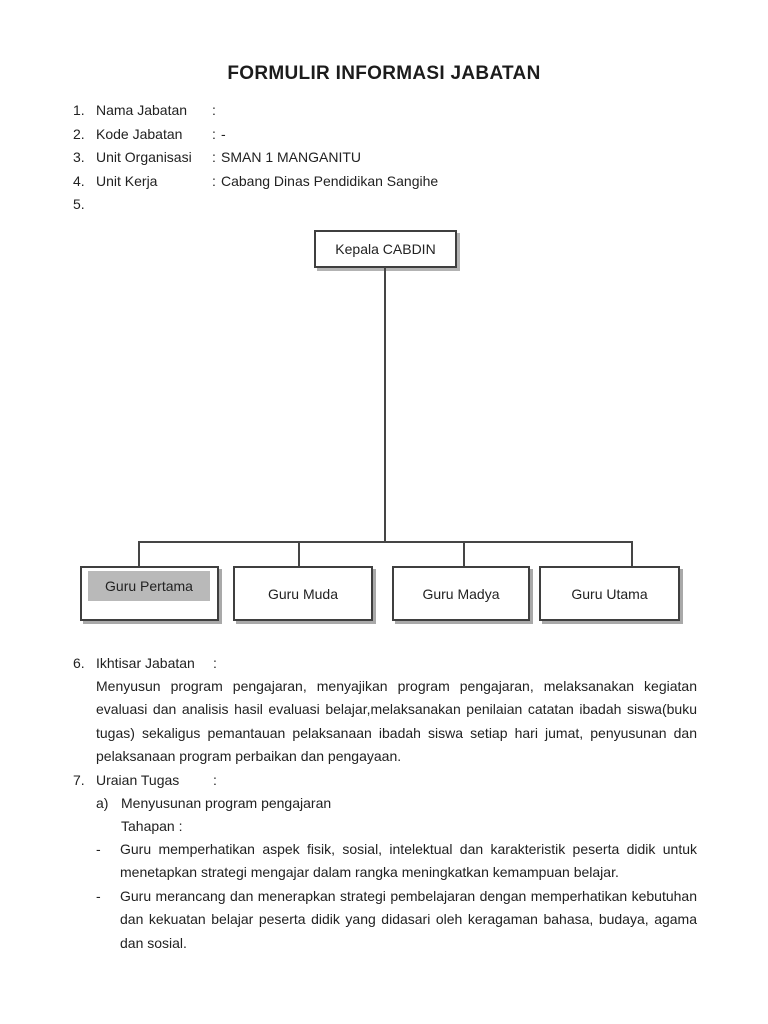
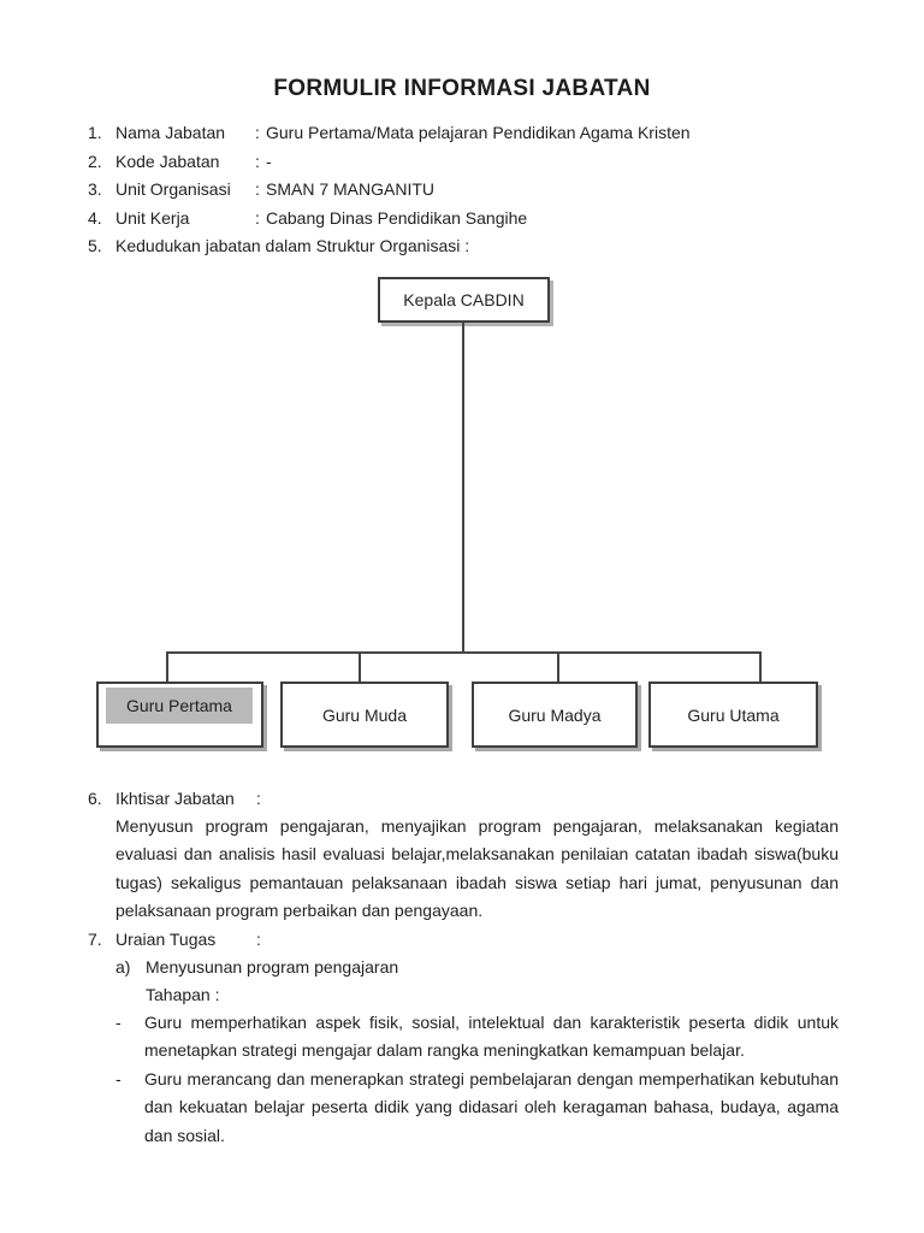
  FORMULIR INFORMASI JABATAN
  1.
  Nama Jabatan
  :
+ Guru Pertama/Mata pelajaran Pendidikan Agama Kristen
  2.
  Kode Jabatan
  :
  -
  3.
  Unit Organisasi
  :
- SMAN 1 MANGANITU
+ SMAN 7 MANGANITU
  4.
  Unit Kerja
  :
  Cabang Dinas Pendidikan Sangihe
  5.
+ Kedudukan jabatan dalam Struktur Organisasi :
  Kepala CABDIN
  Guru Pertama
  Guru Muda
  Guru Madya
  Guru Utama
  6.
  Ikhtisar Jabatan
  :
  Menyusun program pengajaran, menyajikan program pengajaran, melaksanakan kegiatan evaluasi dan analisis hasil evaluasi belajar,melaksanakan penilaian catatan ibadah siswa(buku tugas) sekaligus pemantauan pelaksanaan ibadah siswa setiap hari jumat, penyusunan dan pelaksanaan program perbaikan dan pengayaan.
  7.
  Uraian Tugas
  :
  a)
  Menyusunan program pengajaran
  Tahapan :
  -
  Guru memperhatikan aspek fisik, sosial, intelektual dan karakteristik peserta didik untuk menetapkan strategi mengajar dalam rangka meningkatkan kemampuan belajar.
  -
  Guru merancang dan menerapkan strategi pembelajaran dengan memperhatikan kebutuhan dan kekuatan belajar peserta didik yang didasari oleh keragaman bahasa, budaya, agama dan sosial.
